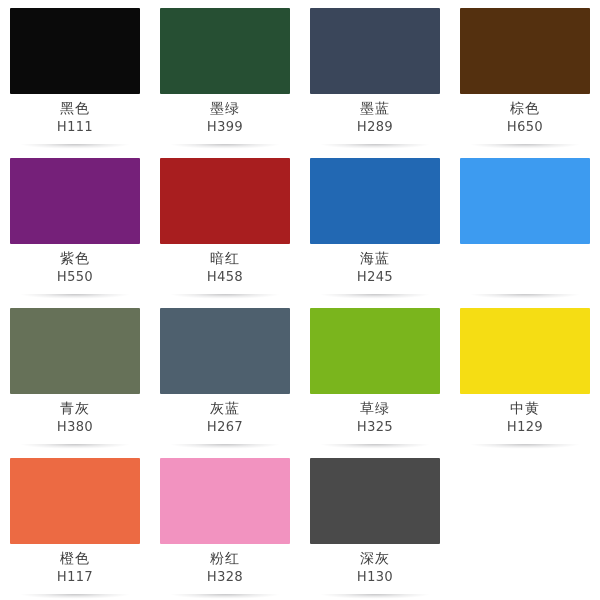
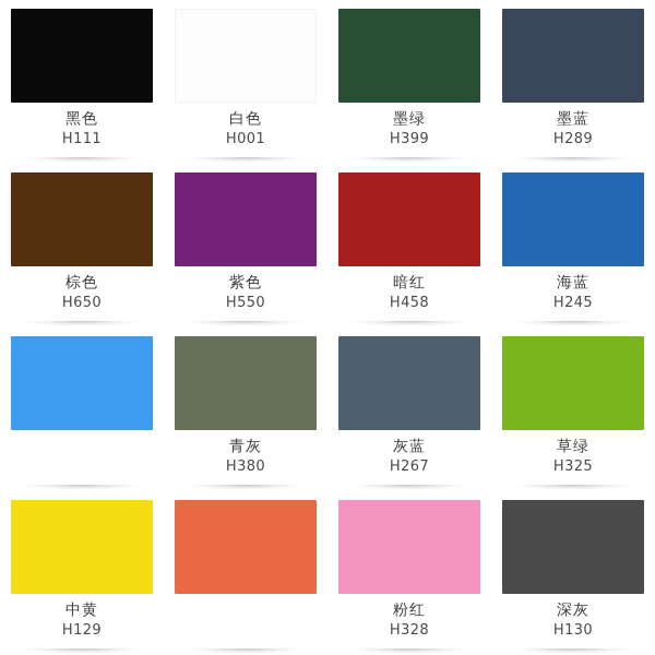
  黑色
  H111
+ 白色
+ H001
  墨绿
  H399
  墨蓝
  H289
  棕色
  H650
  紫色
  H550
  暗红
  H458
  海蓝
  H245
  青灰
  H380
  灰蓝
  H267
  草绿
  H325
  中黄
  H129
- 橙色
- H117
  粉红
  H328
  深灰
  H130
